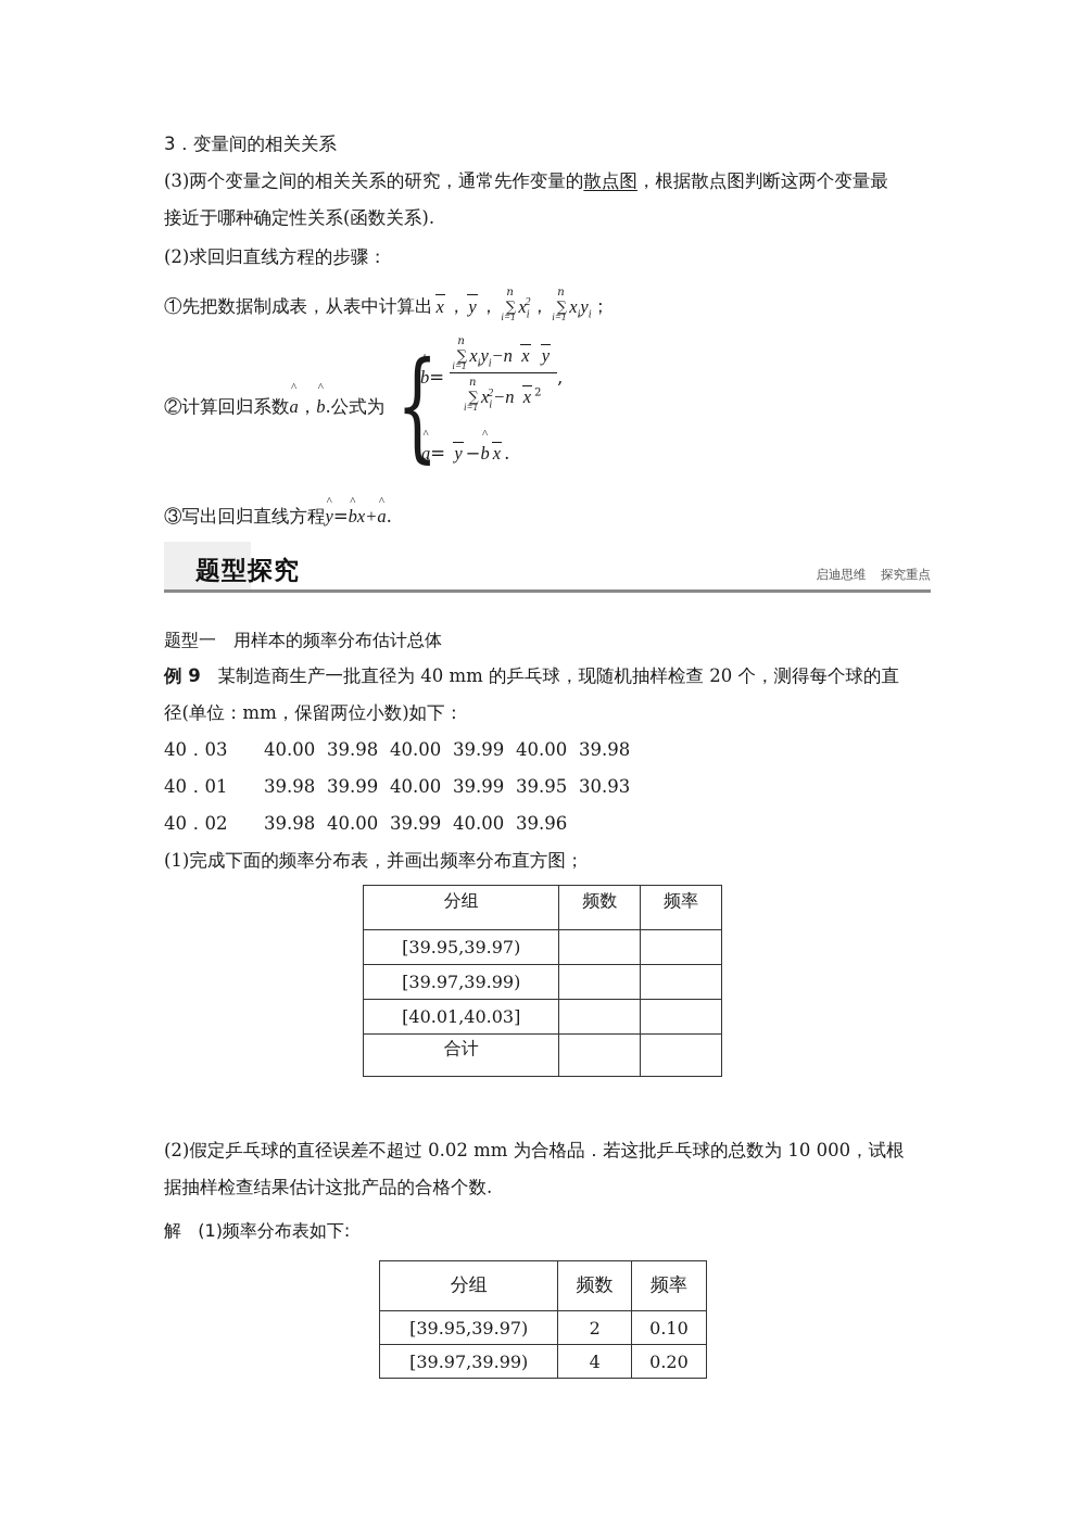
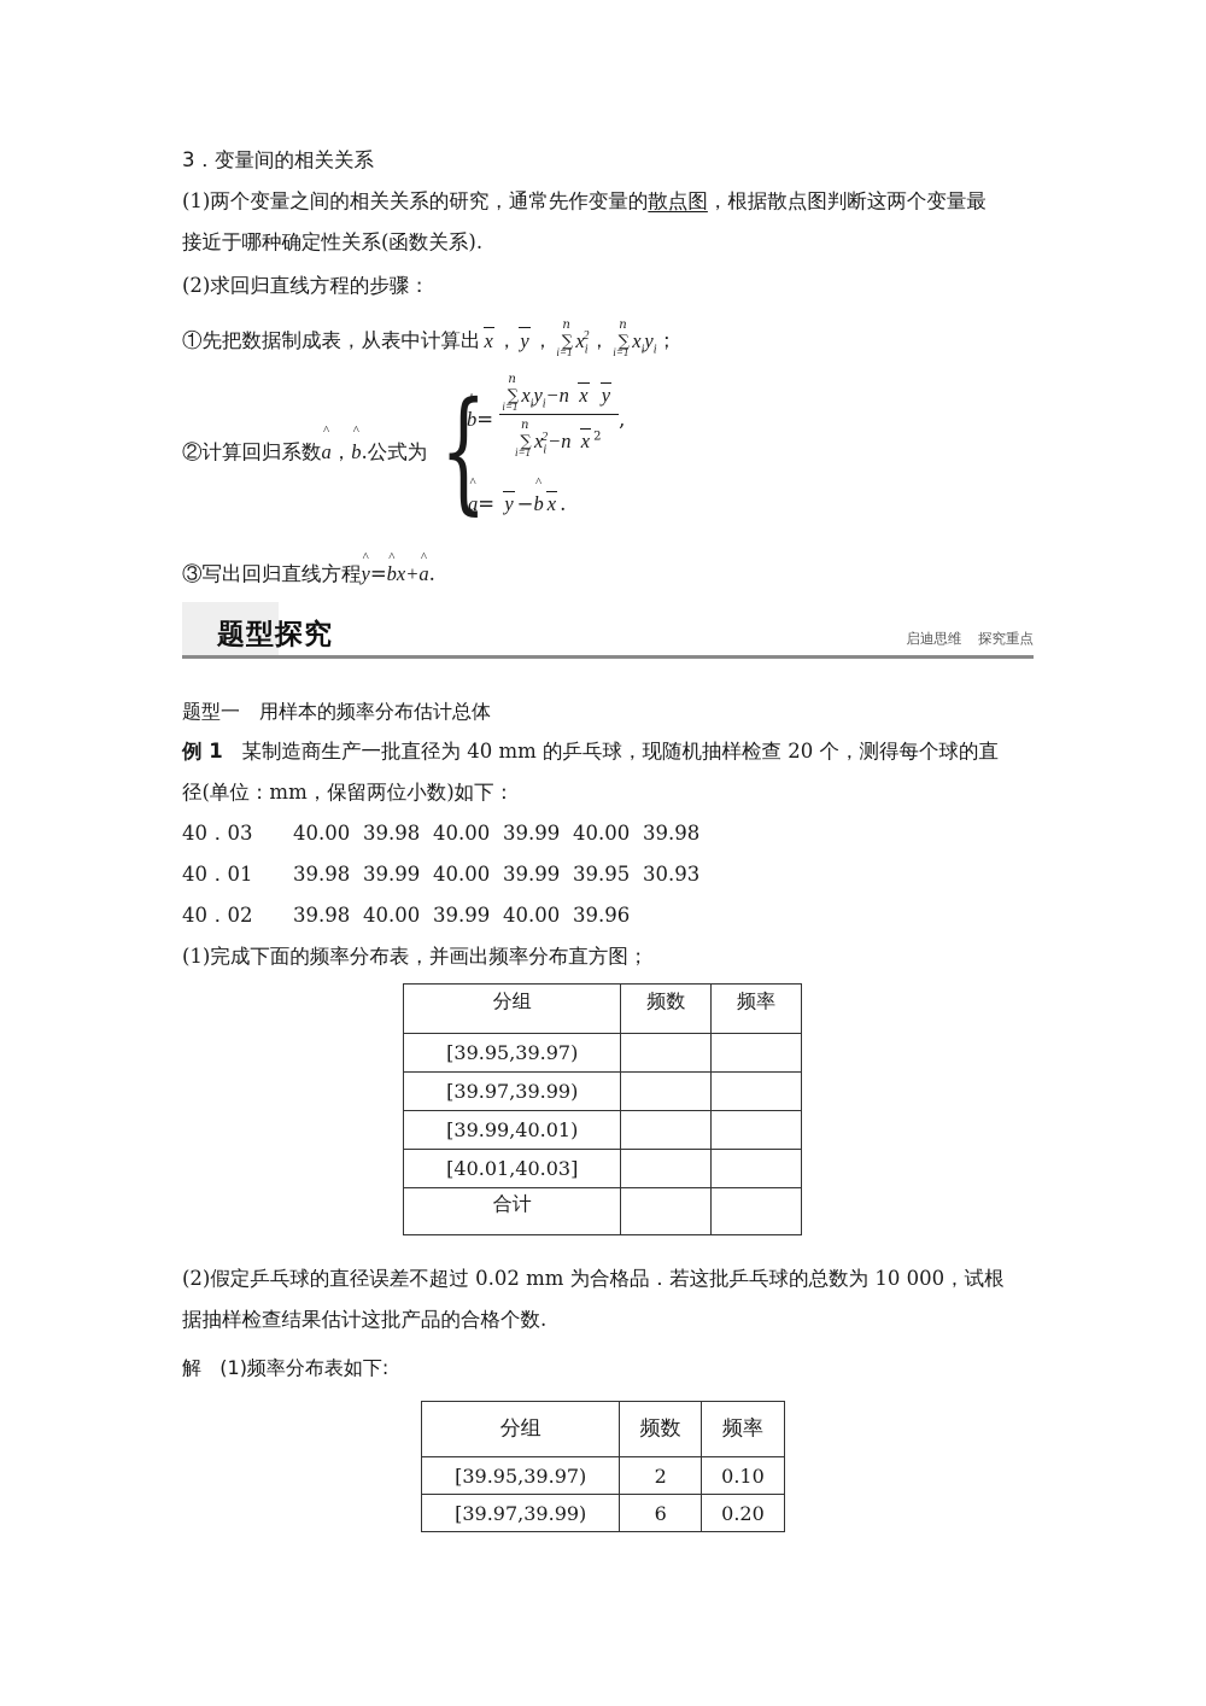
  3．变量间的相关关系
- (3)两个变量之间的相关关系的研究，通常先作变量的散点图，根据散点图判断这两个变量最
+ (1)两个变量之间的相关关系的研究，通常先作变量的散点图，根据散点图判断这两个变量最
  接近于哪种确定性关系(函数关系).
  (2)求回归直线方程的步骤：
  ①先把数据制成表，从表中计算出 x ， y ， ∑
  n
  i=1
  xi2， ∑
  n
  i=1
  xiyi；
  ②计算回归系数a，b.公式为
  {
  b=
  ∑
  n
  i=1
  xiyi−n x y
  ∑
  n
  i=1
  xi2−n x 2
  ,
  a= y −b x .
  ③写出回归直线方程y=bx+a.
  题型探究
  启迪思维 探究重点
  题型一 用样本的频率分布估计总体
- 例 9 某制造商生产一批直径为 40 mm 的乒乓球，现随机抽样检查 20 个，测得每个球的直
+ 例 1 某制造商生产一批直径为 40 mm 的乒乓球，现随机抽样检查 20 个，测得每个球的直
  径(单位：mm，保留两位小数)如下：
  40．03 40.00 39.98 40.00 39.99 40.00 39.98
  40．01 39.98 39.99 40.00 39.99 39.95 30.93
  40．02 39.98 40.00 39.99 40.00 39.96
  (1)完成下面的频率分布表，并画出频率分布直方图；
  分组	频数	频率
  [39.95,39.97)
  [39.97,39.99)
+ [39.99,40.01)
  [40.01,40.03]
  合计
  (2)假定乒乓球的直径误差不超过 0.02 mm 为合格品．若这批乒乓球的总数为 10 000，试根
  据抽样检查结果估计这批产品的合格个数.
  解 (1)频率分布表如下:
  分组	频数	频率
  [39.95,39.97)	2	0.10
- [39.97,39.99)	4	0.20
+ [39.97,39.99)	6	0.20
